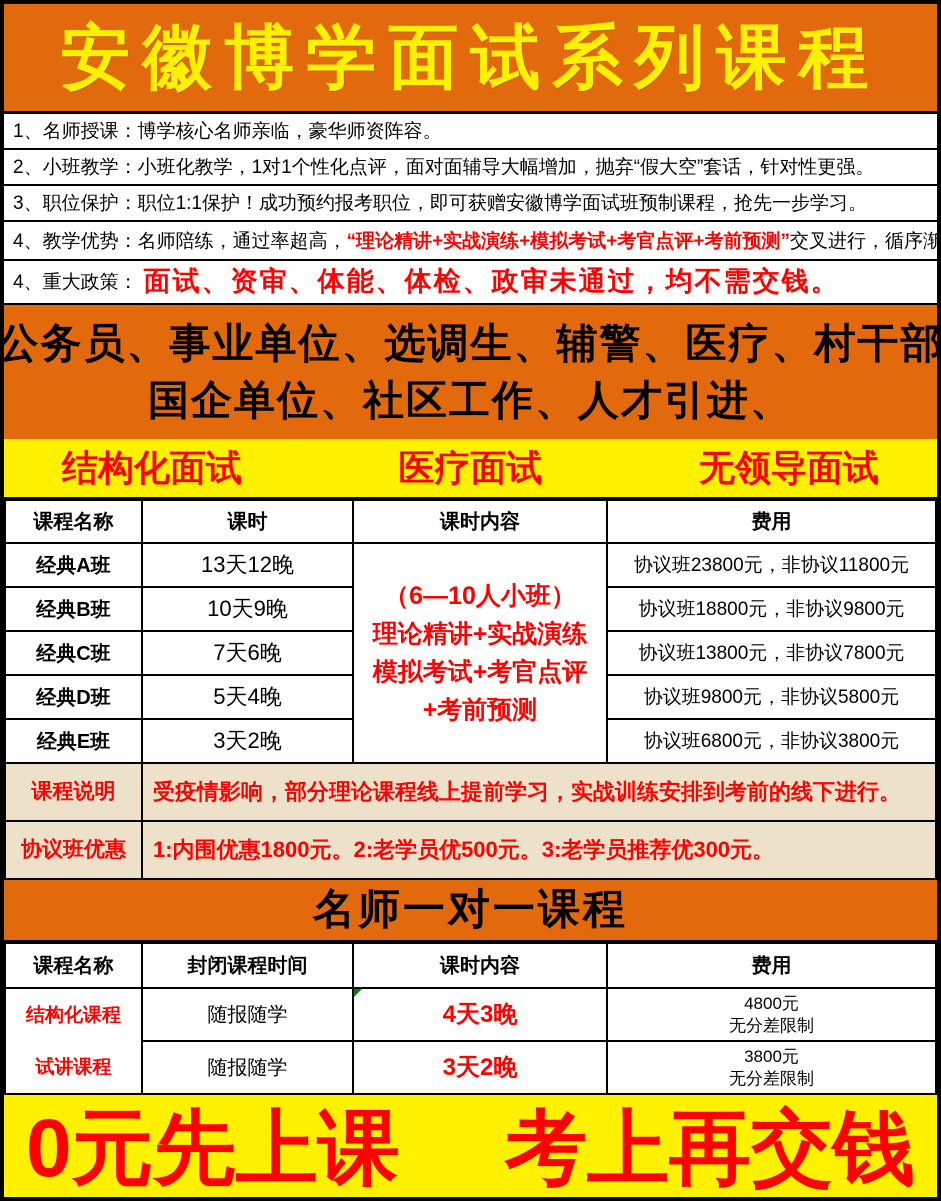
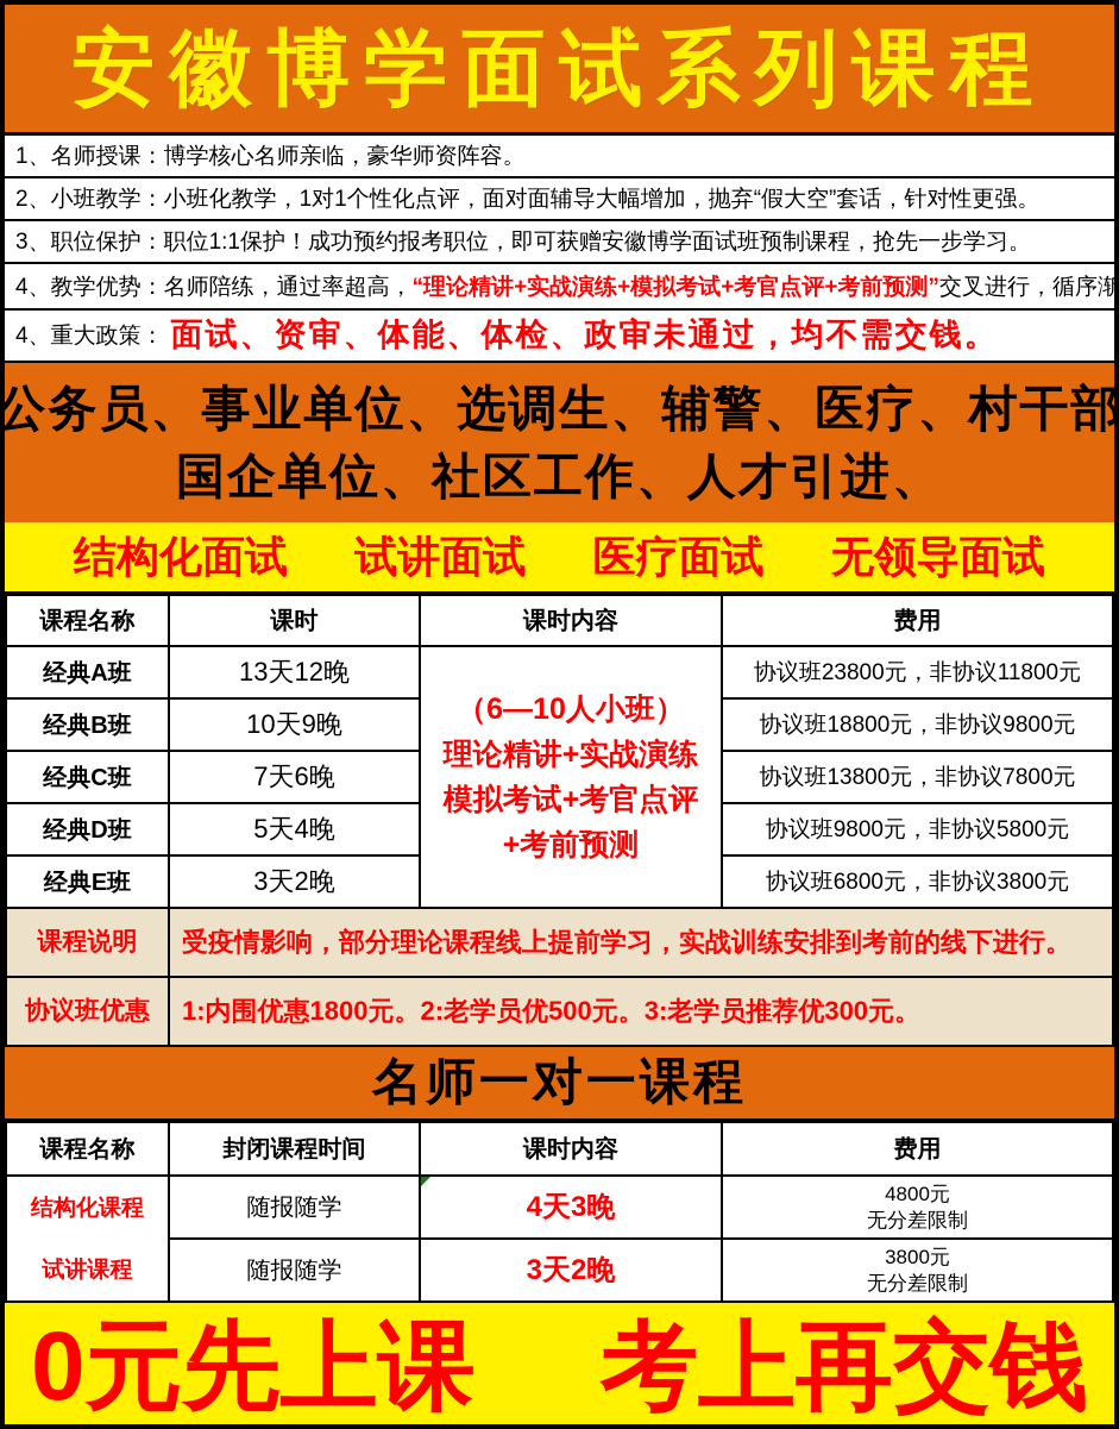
  安徽博学面试系列课程
  1、名师授课：博学核心名师亲临，豪华师资阵容。
  2、小班教学：小班化教学，1对1个性化点评，面对面辅导大幅增加，抛弃“假大空”套话，针对性更强。
  3、职位保护：职位1:1保护！成功预约报考职位，即可获赠安徽博学面试班预制课程，抢先一步学习。
  4、教学优势：名师陪练，通过率超高，
  “理论精讲+实战演练+模拟考试+考官点评+考前预测”
  交叉进行，循序渐
  4、重大政策：
  面试、资审、体能、体检、政审未通过，均不需交钱。
  公务员、事业单位、选调生、辅警、医疗、村干部
  国企单位、社区工作、人才引进、
  结构化面试
+ 试讲面试
  医疗面试
  无领导面试
  课程名称	课时	课时内容	费用
  经典A班	13天12晚	（6—10人小班） 理论精讲+实战演练 模拟考试+考官点评 +考前预测	协议班23800元，非协议11800元
  经典B班	10天9晚	协议班18800元，非协议9800元
  经典C班	7天6晚	协议班13800元，非协议7800元
  经典D班	5天4晚	协议班9800元，非协议5800元
  经典E班	3天2晚	协议班6800元，非协议3800元
  课程说明	受疫情影响，部分理论课程线上提前学习，实战训练安排到考前的线下进行。
  协议班优惠	1:内围优惠1800元。2:老学员优500元。3:老学员推荐优300元。
  名师一对一课程
  课程名称	封闭课程时间	课时内容	费用
  结构化课程 试讲课程	随报随学	4天3晚	4800元 无分差限制
  随报随学	3天2晚	3800元 无分差限制
  0元先上课
  考上再交钱
